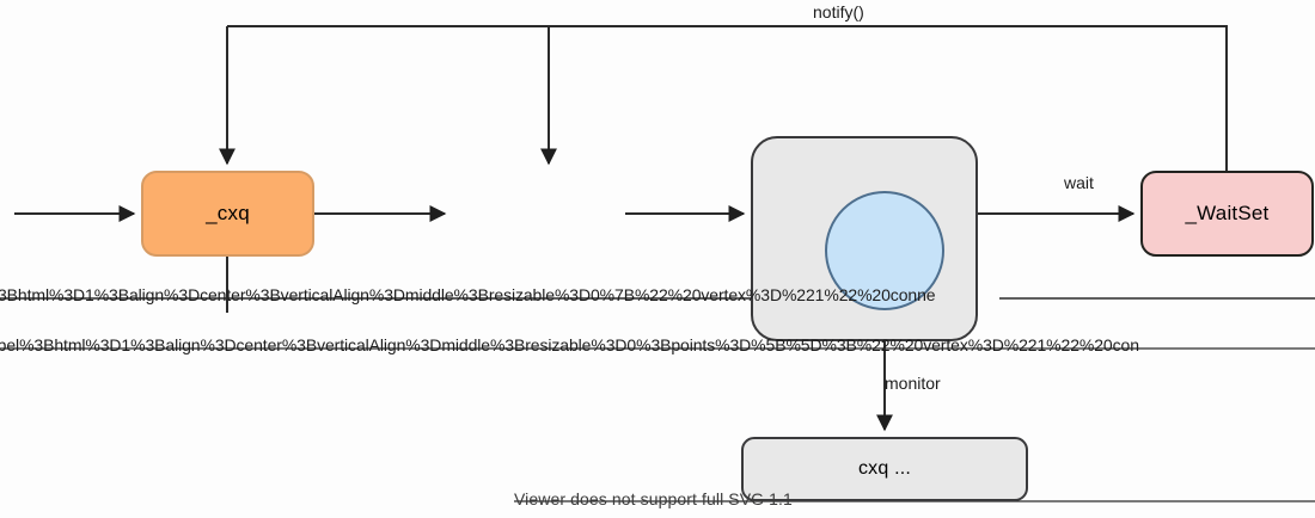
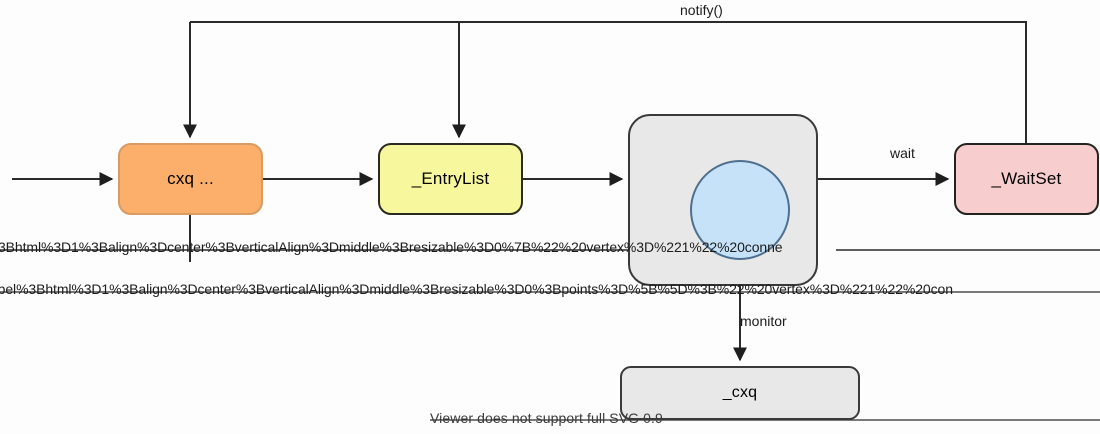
- _cxq
+ cxq ...
+ _EntryList
  _WaitSet
- cxq ...
+ _cxq
  notify()
  wait
  monitor
  3Bhtml%3D1%3Balign%3Dcenter%3BverticalAlign%3Dmiddle%3Bresizable%3D0%7B%22%20vertex%3D%221%22%20conne
  bel%3Bhtml%3D1%3Balign%3Dcenter%3BverticalAlign%3Dmiddle%3Bresizable%3D0%3Bpoints%3D%5B%5D%3B%22%20vertex%3D%221%22%20con
- Viewer does not support full SVG 1.1
+ Viewer does not support full SVG 0.9
